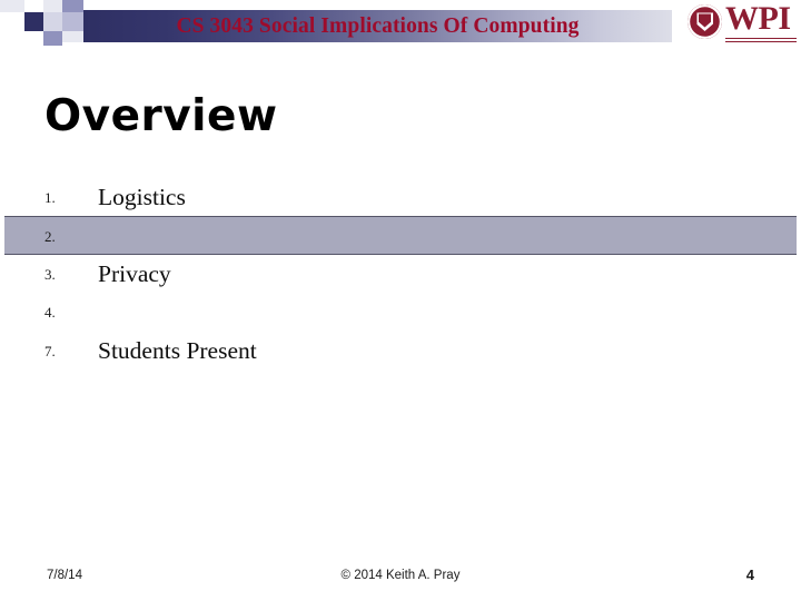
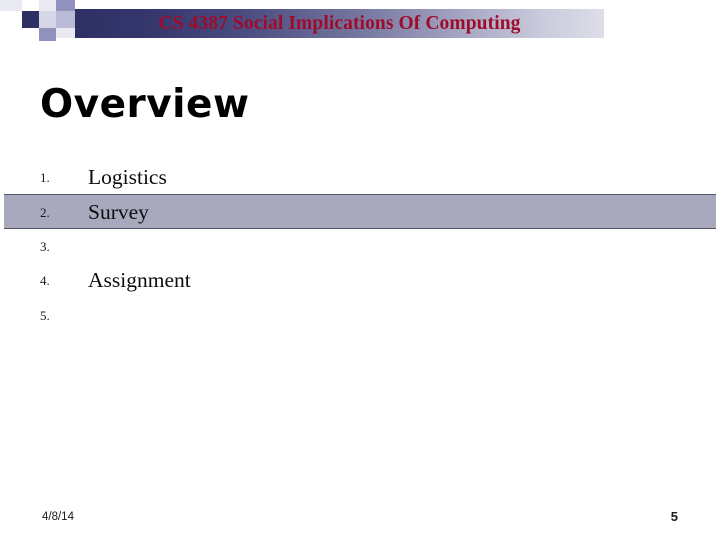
- CS 3043 Social Implications Of Computing
+ CS 4387 Social Implications Of Computing
- WPI
  Overview
  1.
  Logistics
  2.
+ Survey
  3.
- Privacy
  4.
+ Assignment
- 7.
+ 5.
- Students Present
- 7/8/14
+ 4/8/14
- © 2014 Keith A. Pray
- 4
+ 5
